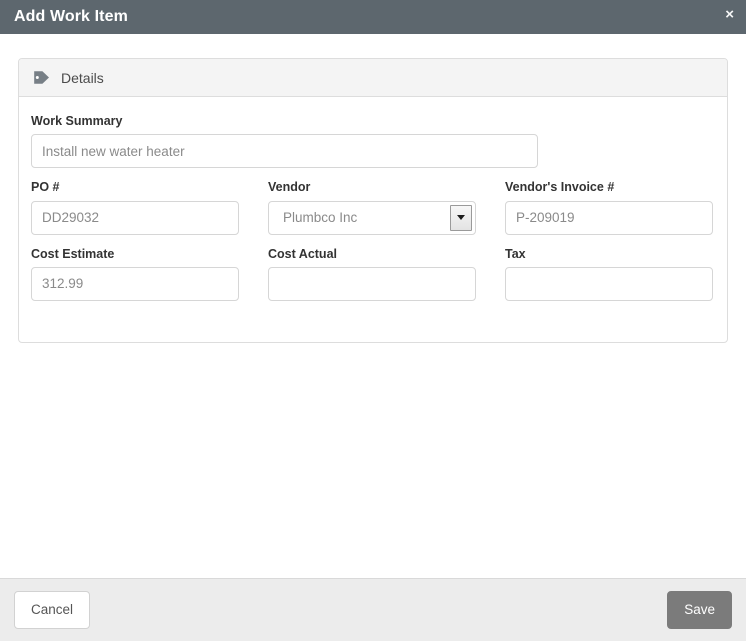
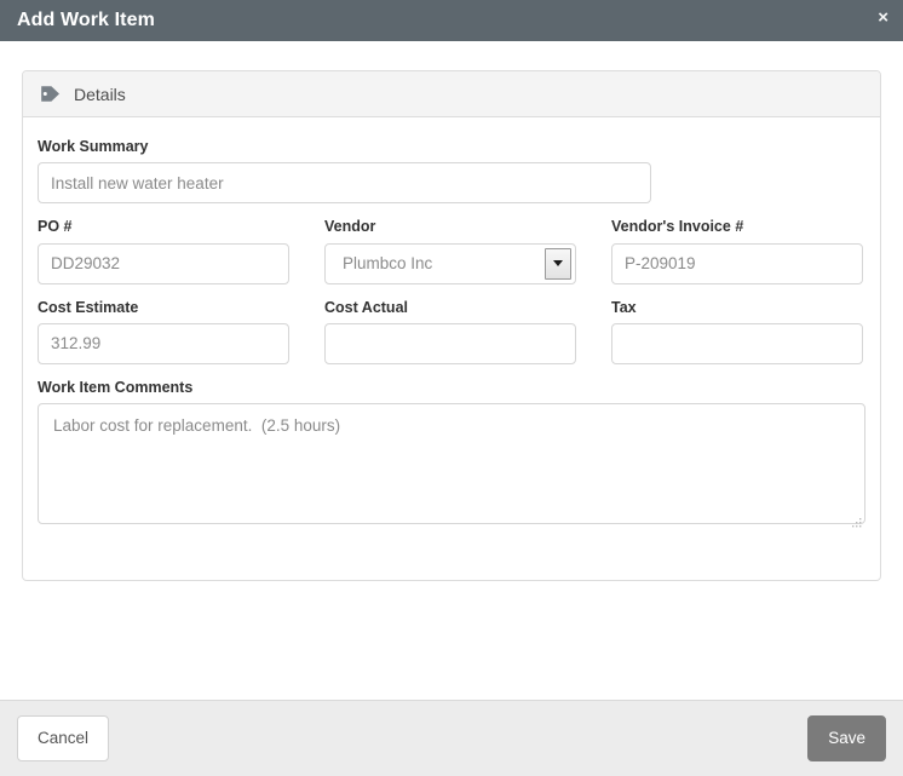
  Add Work Item
  ×
  Details
  Work Summary
  Install new water heater
  PO #
  DD29032
  Vendor
  Plumbco Inc
  Vendor's Invoice #
  P-209019
  Cost Estimate
  312.99
  Cost Actual
  Tax
+ Work Item Comments
+ Labor cost for replacement. (2.5 hours)
  Cancel
  Save
